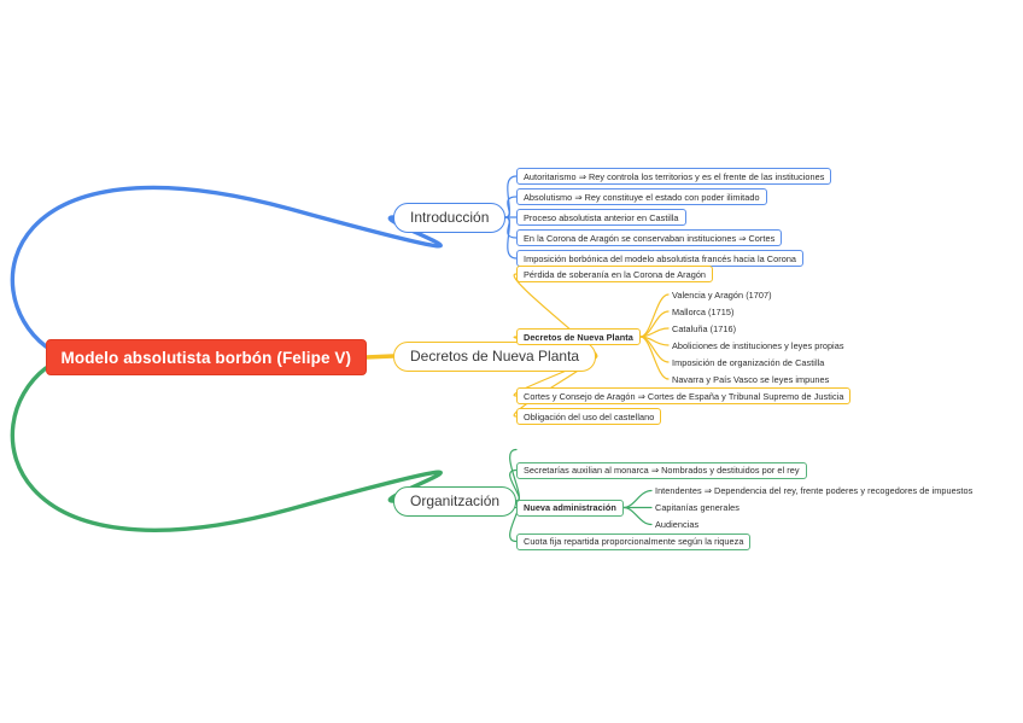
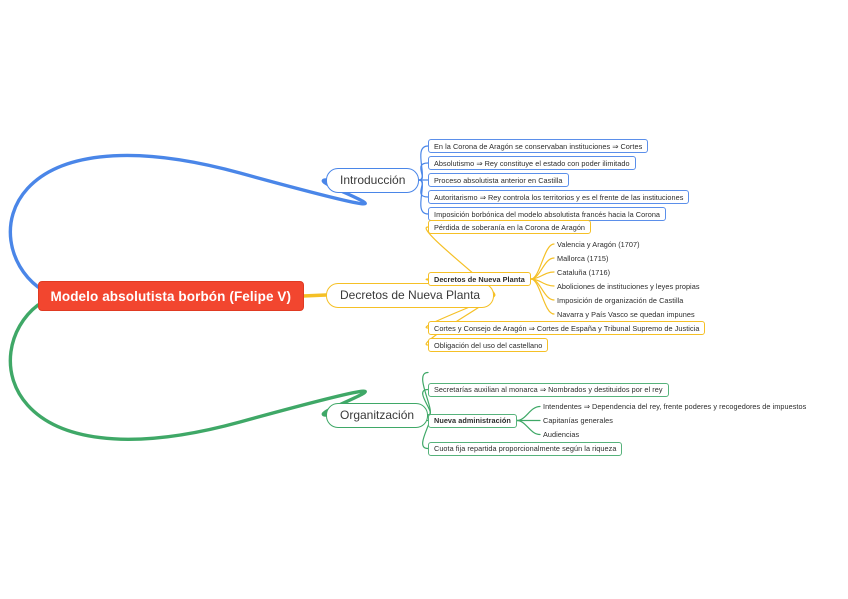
  Modelo absolutista borbón (Felipe V)
  Introducción
- Autoritarismo ⇒ Rey controla los territorios y es el frente de las instituciones
+ En la Corona de Aragón se conservaban instituciones ⇒ Cortes
  Absolutismo ⇒ Rey constituye el estado con poder ilimitado
  Proceso absolutista anterior en Castilla
- En la Corona de Aragón se conservaban instituciones ⇒ Cortes
+ Autoritarismo ⇒ Rey controla los territorios y es el frente de las instituciones
  Imposición borbónica del modelo absolutista francés hacia la Corona
  Decretos de Nueva Planta
  Pérdida de soberanía en la Corona de Aragón
  Decretos de Nueva Planta
  Valencia y Aragón (1707)
  Mallorca (1715)
  Cataluña (1716)
  Aboliciones de instituciones y leyes propias
  Imposición de organización de Castilla
- Navarra y País Vasco se leyes impunes
+ Navarra y País Vasco se quedan impunes
  Cortes y Consejo de Aragón ⇒ Cortes de España y Tribunal Supremo de Justicia
  Obligación del uso del castellano
  Organitzación
  Secretarías auxilian al monarca ⇒ Nombrados y destituidos por el rey
  Nueva administración
  Intendentes ⇒ Dependencia del rey, frente poderes y recogedores de impuestos
  Capitanías generales
  Audiencias
  Cuota fija repartida proporcionalmente según la riqueza
